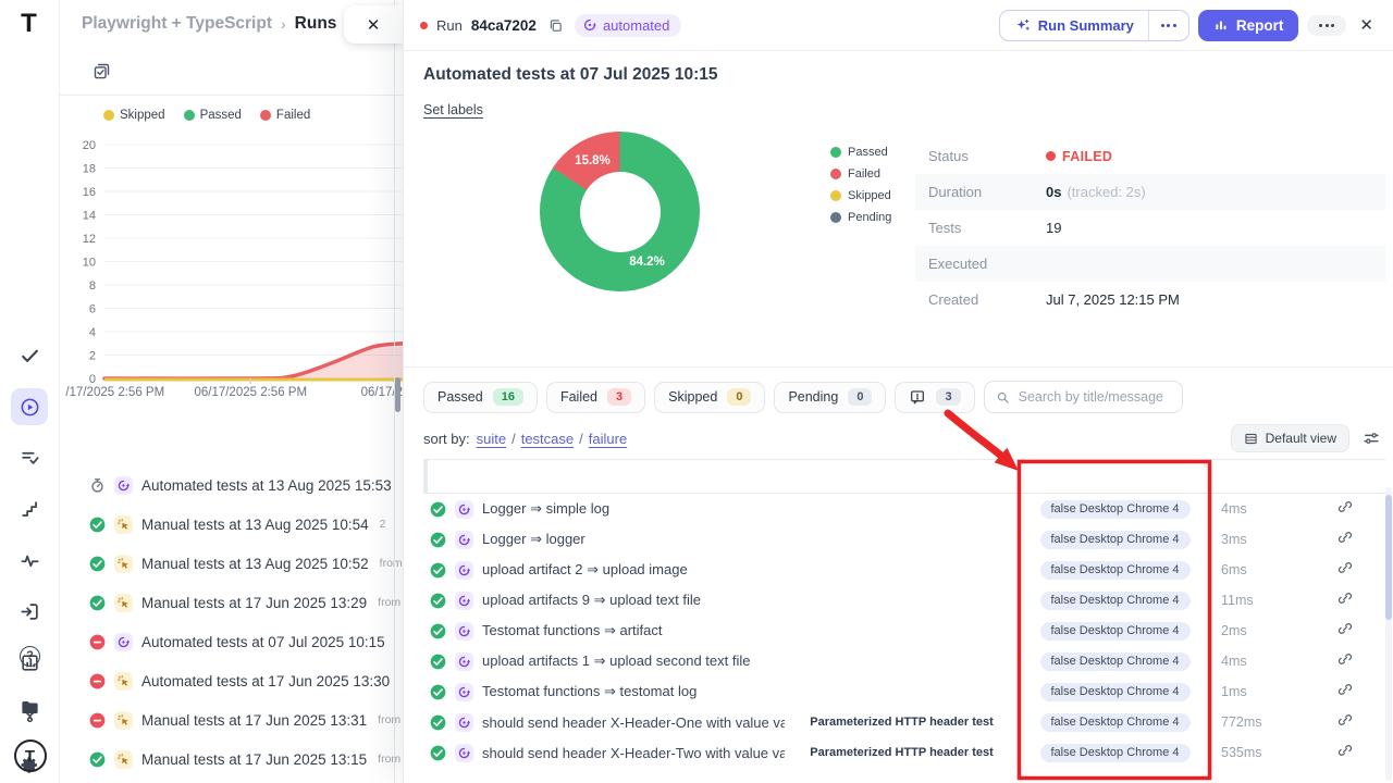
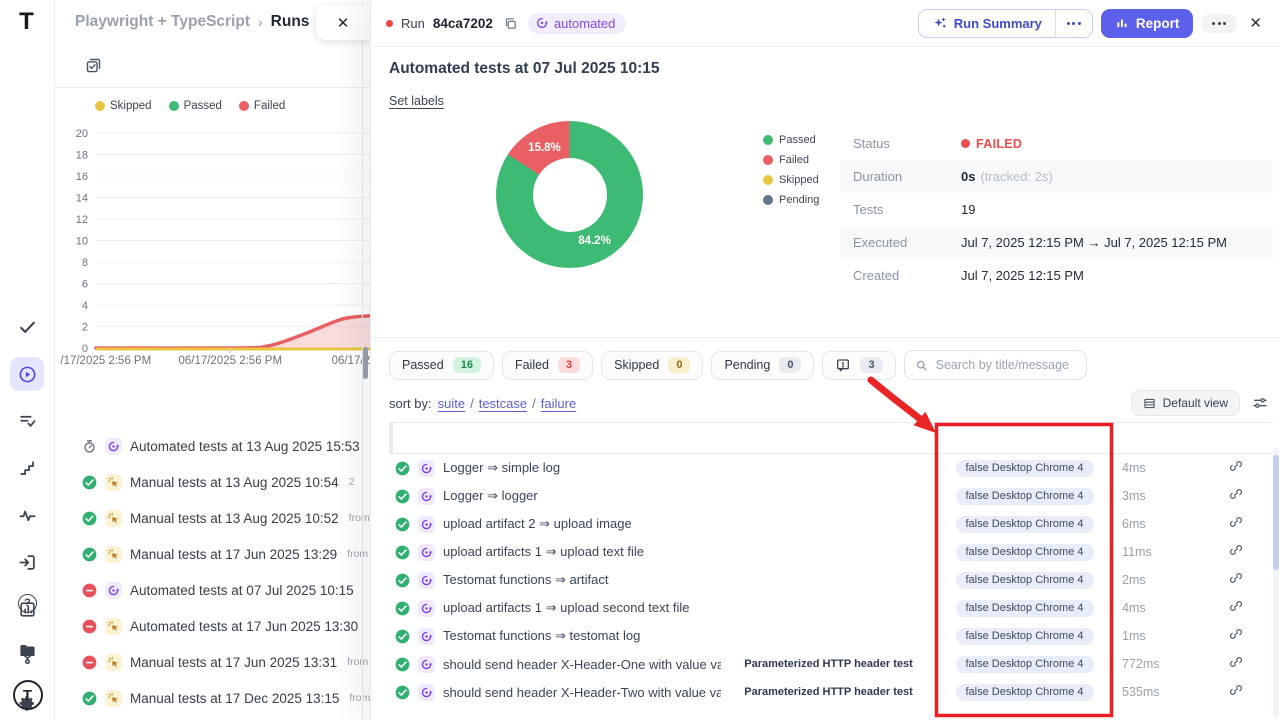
  T
  ?
  T
  Playwright + TypeScript
  ›
  Runs
  ✕
  Skipped
  Passed
  Failed
  0
  2
  4
  6
  8
  10
  12
  14
  16
  18
  20
  /17/2025 2:56 PM
  06/17/2025 2:56 PM
  Automated tests at 13 Aug 2025 15:53
  Manual tests at 13 Aug 2025 10:54
  2
  Manual tests at 13 Aug 2025 10:52
  from
  Manual tests at 17 Jun 2025 13:29
  from
  Automated tests at 07 Jul 2025 10:15
  Automated tests at 17 Jun 2025 13:30
  Manual tests at 17 Jun 2025 13:31
  from
- Manual tests at 17 Jun 2025 13:15
+ Manual tests at 17 Dec 2025 13:15
  from
  Run
  84ca7202
  automated
  Run Summary
  Report
  ✕
  Automated tests at 07 Jul 2025 10:15
  Set labels
  84.2%
  15.8%
  Passed
  Failed
  Skipped
  Pending
  Status
  FAILED
  Duration
  0s
  (tracked: 2s)
  Tests
  19
  Executed
+ Jul 7, 2025 12:15 PM → Jul 7, 2025 12:15 PM
  Created
  Jul 7, 2025 12:15 PM
  Passed
  16
  Failed
  3
  Skipped
  0
  Pending
  0
  3
  Search by title/message
  sort by:
  suite
  /
  testcase
  /
  failure
  Default view
  Logger ⇒ simple log
  false Desktop Chrome 4
  4ms
  Logger ⇒ logger
  false Desktop Chrome 4
  3ms
  upload artifact 2 ⇒ upload image
  false Desktop Chrome 4
  6ms
- upload artifacts 9 ⇒ upload text file
+ upload artifacts 1 ⇒ upload text file
  false Desktop Chrome 4
  11ms
  Testomat functions ⇒ artifact
  false Desktop Chrome 4
  2ms
  upload artifacts 1 ⇒ upload second text file
  false Desktop Chrome 4
  4ms
  Testomat functions ⇒ testomat log
  false Desktop Chrome 4
  1ms
  should send header X-Header-One with value va
  Parameterized HTTP header test
  false Desktop Chrome 4
  772ms
  should send header X-Header-Two with value va
  Parameterized HTTP header test
  false Desktop Chrome 4
  535ms
